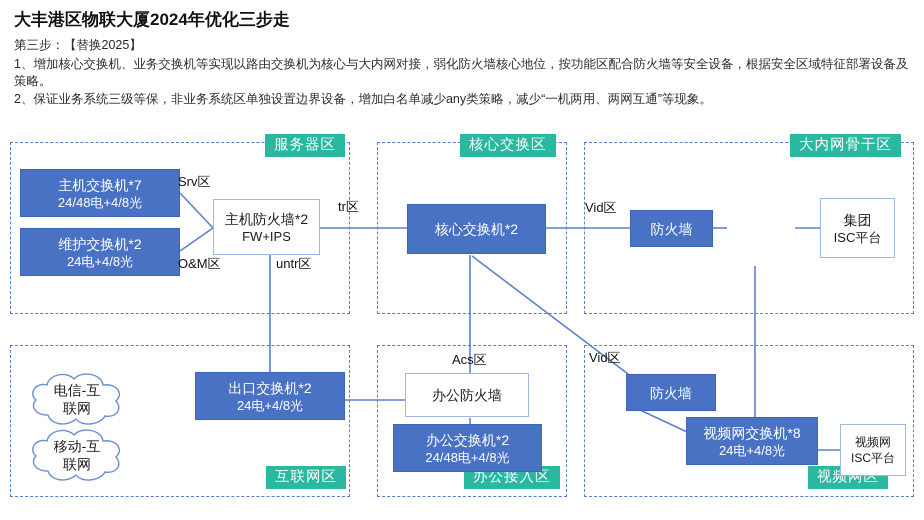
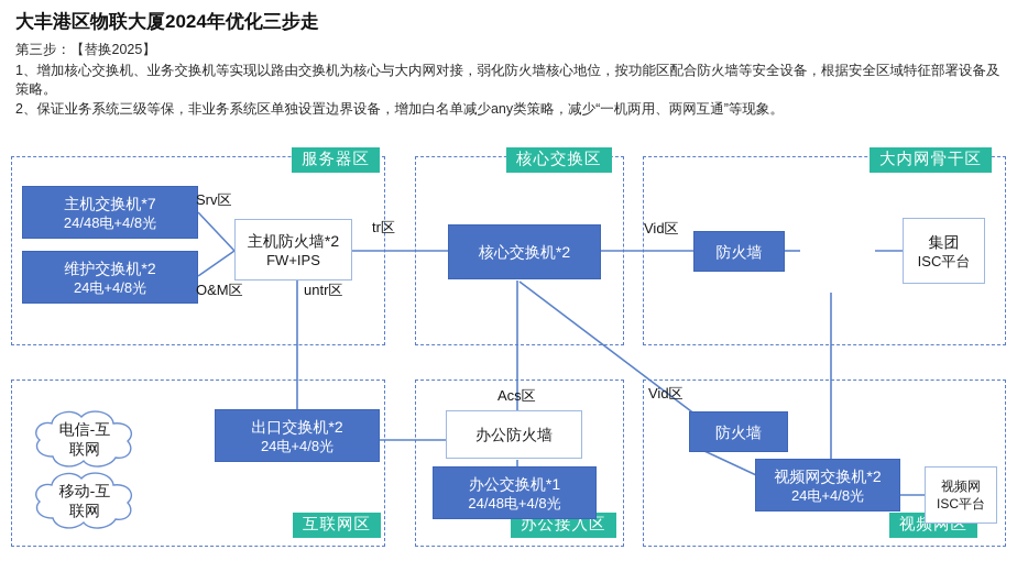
  大丰港区物联大厦2024年优化三步走
  第三步：【替换2025】
  1、增加核心交换机、业务交换机等实现以路由交换机为核心与大内网对接，弱化防火墙核心地位，按功能区配合防火墙等安全设备，根据安全区域特征部署设备及策略。
  2、保证业务系统三级等保，非业务系统区单独设置边界设备，增加白名单减少any类策略，减少“一机两用、两网互通”等现象。
  服务器区
  核心交换区
  大内网骨干区
  互联网区
  办公接入区
  视频网区
  主机交换机*7
  24/48电+4/8光
  维护交换机*2
  24电+4/8光
  主机防火墙*2
  FW+IPS
  核心交换机*2
  防火墙
  集团
  ISC平台
  电信-互
  联网
  移动-互
  联网
  出口交换机*2
  24电+4/8光
  办公防火墙
- 办公交换机*2
+ 办公交换机*1
  24/48电+4/8光
  防火墙
- 视频网交换机*8
+ 视频网交换机*2
  24电+4/8光
  视频网
  ISC平台
  Srv区
  O&M区
  tr区
  untr区
  Vid区
  Acs区
  Vid区
